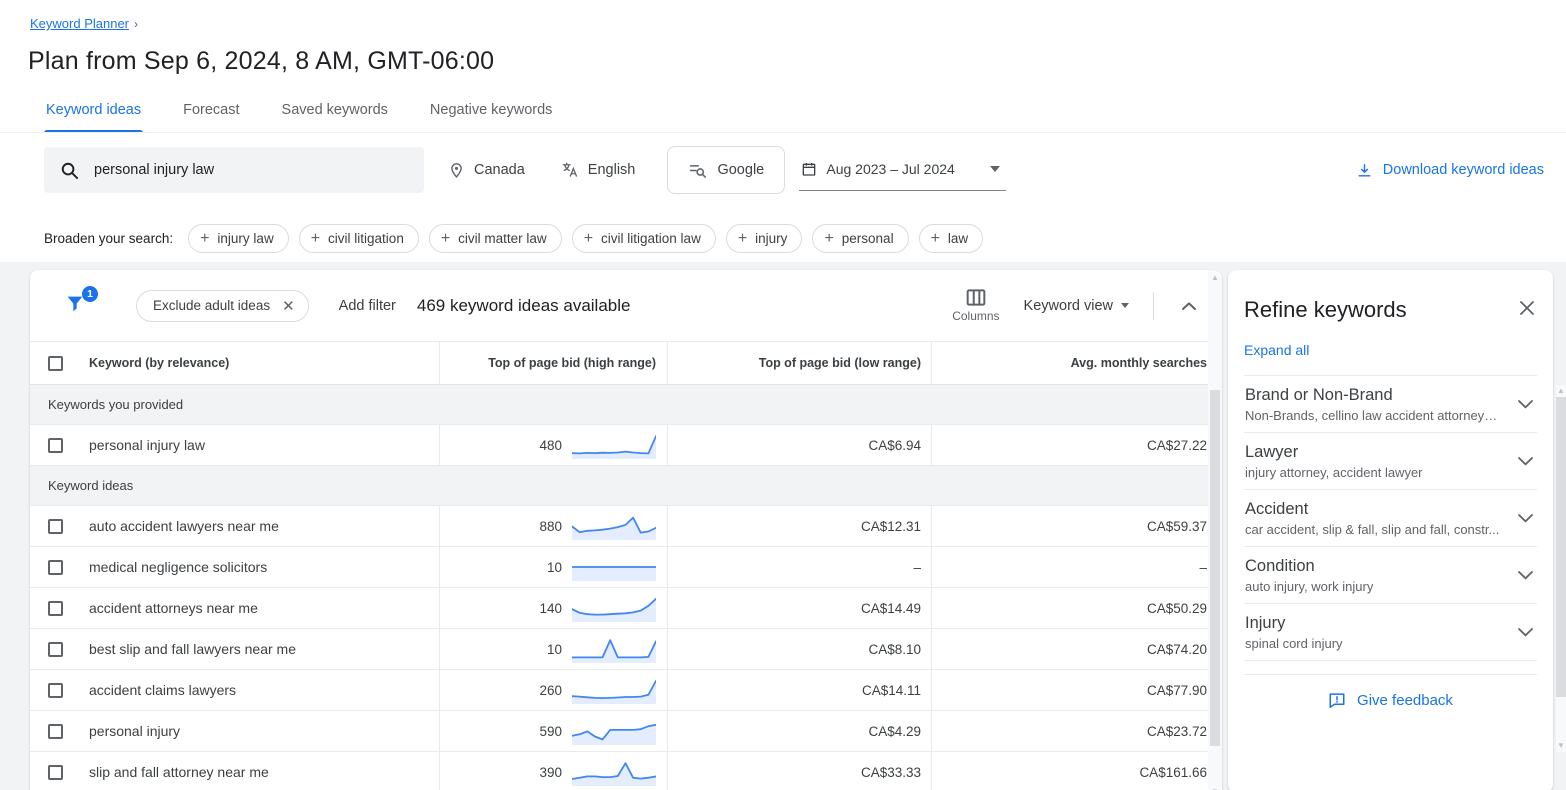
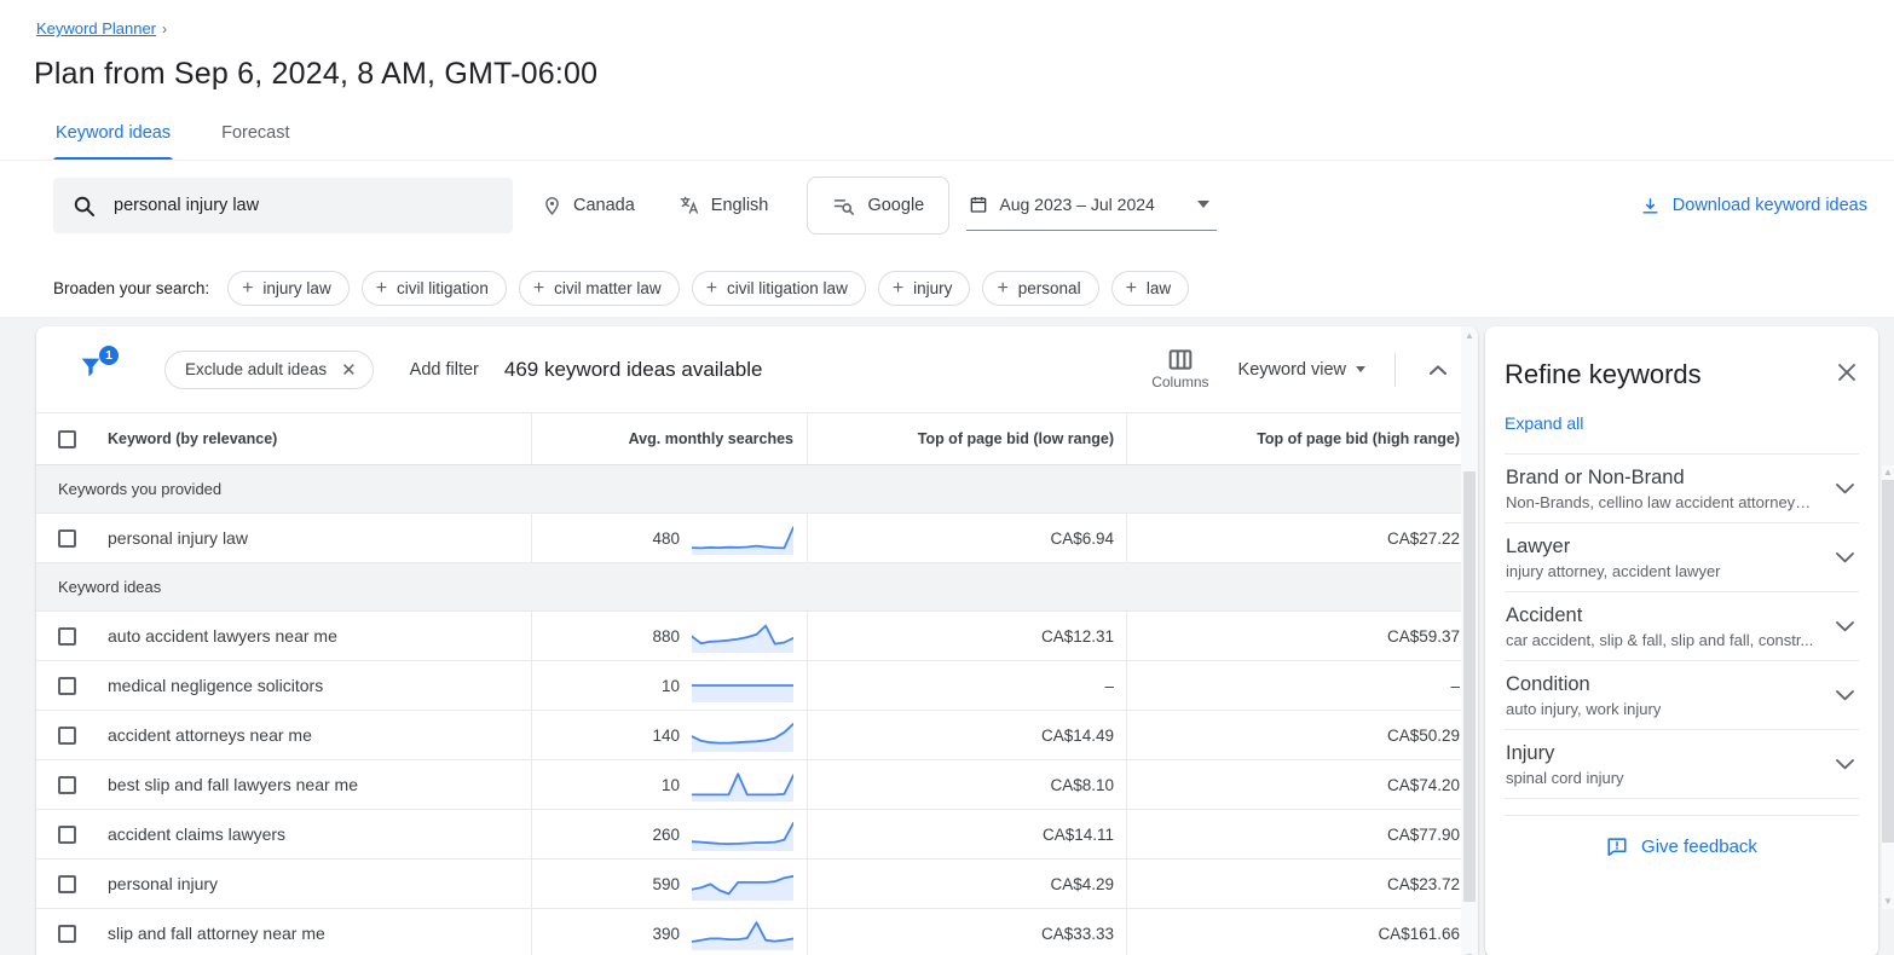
  Keyword Planner
  ›
  Plan from Sep 6, 2024, 8 AM, GMT-06:00
  Keyword ideas
  Forecast
- Saved keywords
- Negative keywords
  personal injury law
  Canada
  English
  Google
  Aug 2023 – Jul 2024
  Download keyword ideas
  Broaden your search:
  +
  injury law
  +
  civil litigation
  +
  civil matter law
  +
  civil litigation law
  +
  injury
  +
  personal
  +
  law
  1
  Exclude adult ideas
  ✕
  Add filter
  469 keyword ideas available
  Columns
  Keyword view
  Keyword (by relevance)
- Top of page bid (high range)
+ Avg. monthly searches
  Top of page bid (low range)
- Avg. monthly searches
+ Top of page bid (high range)
  Keywords you provided
  personal injury law
  480
  CA$6.94
  CA$27.22
  Keyword ideas
  auto accident lawyers near me
  880
  CA$12.31
  CA$59.37
  medical negligence solicitors
  10
  –
  –
  accident attorneys near me
  140
  CA$14.49
  CA$50.29
  best slip and fall lawyers near me
  10
  CA$8.10
  CA$74.20
  accident claims lawyers
  260
  CA$14.11
  CA$77.90
  personal injury
  590
  CA$4.29
  CA$23.72
  slip and fall attorney near me
  390
  CA$33.33
  CA$161.66
  ▲
  Refine keywords
  Expand all
  Brand or Non-Brand
  Non-Brands, cellino law accident attorneys,..
  Lawyer
  injury attorney, accident lawyer
  Accident
  car accident, slip & fall, slip and fall, constr...
  Condition
  auto injury, work injury
  Injury
  spinal cord injury
  Give feedback
  ▲
  ▼
